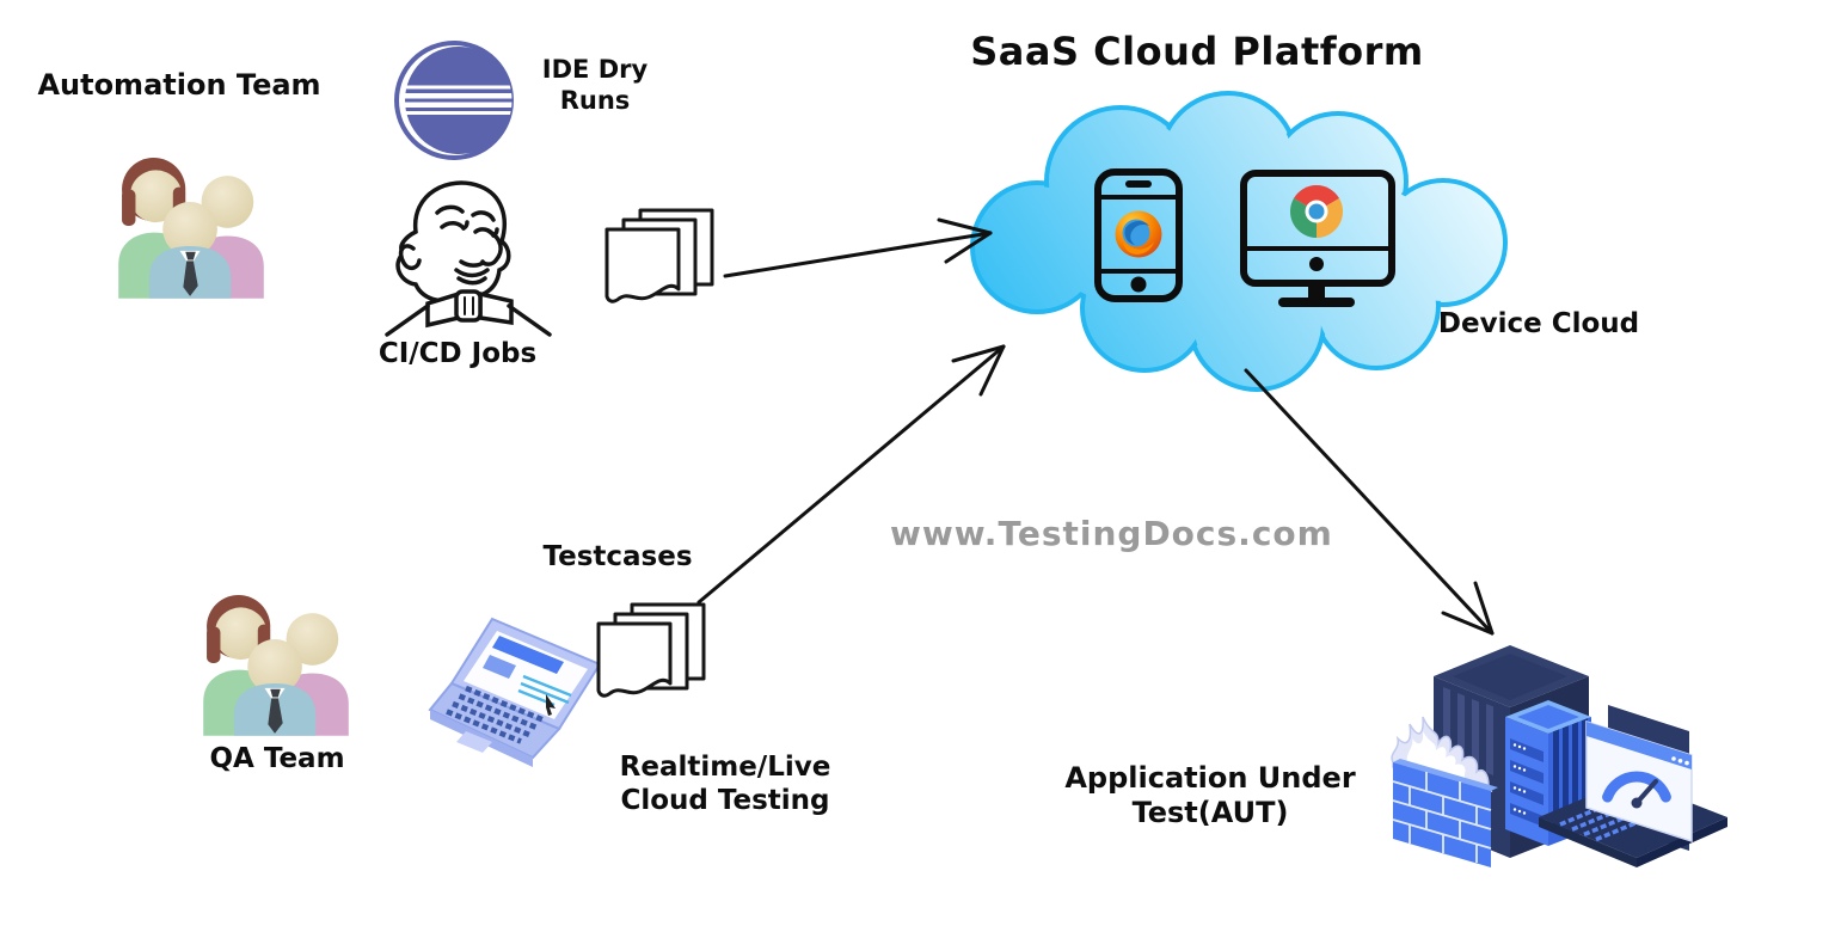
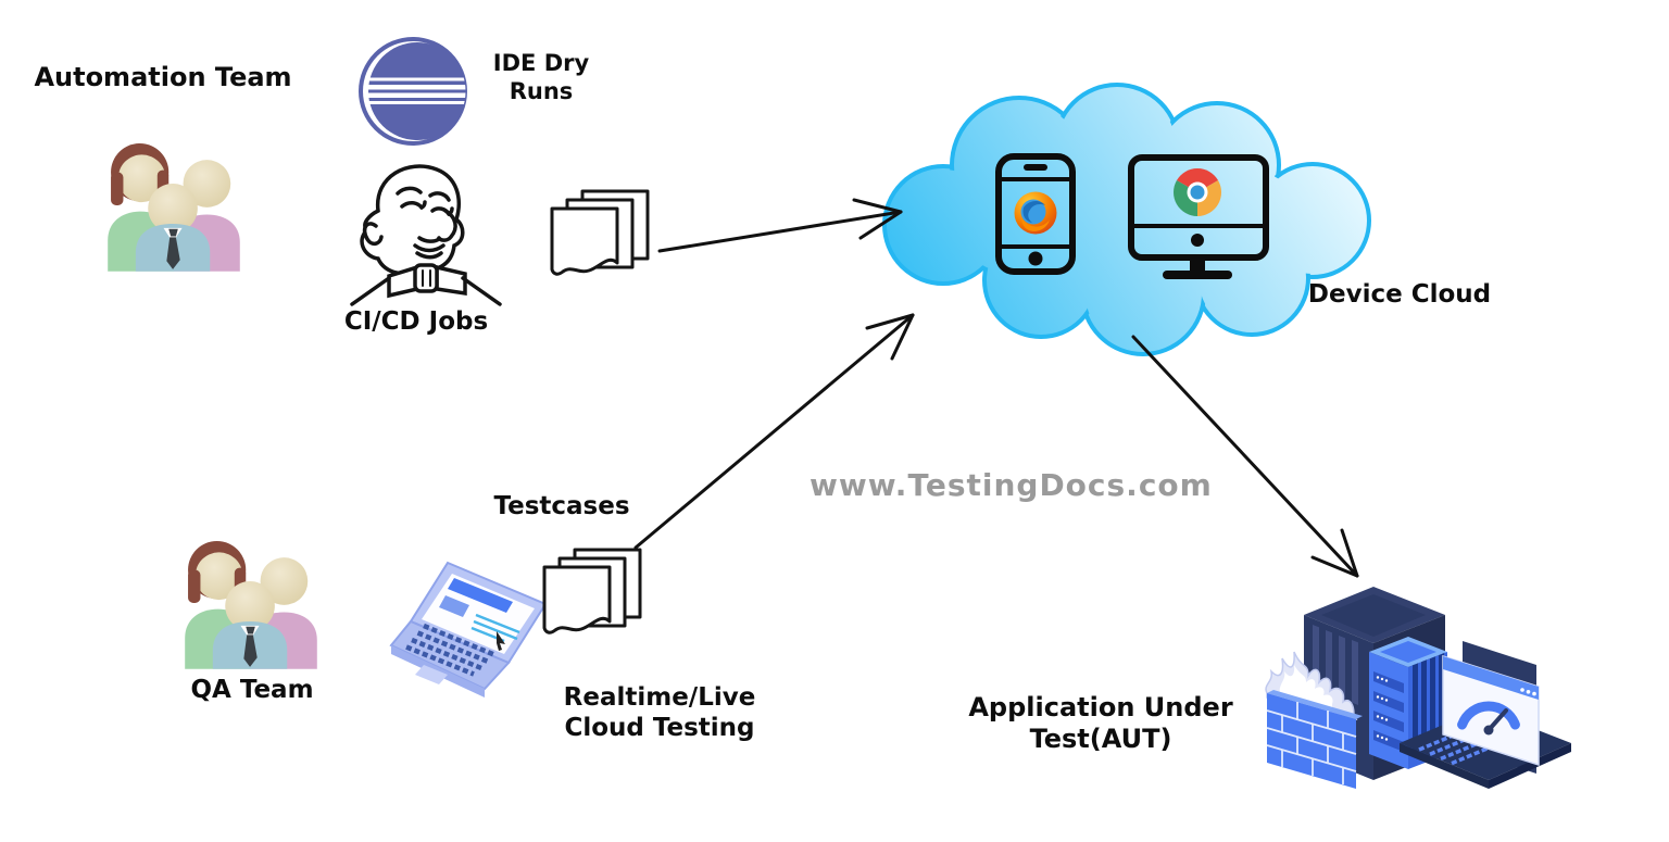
  Automation Team
  IDE Dry
  Runs
  CI/CD Jobs
- SaaS Cloud Platform
  Device Cloud
  www.TestingDocs.com
  QA Team
  Testcases
  Realtime/Live
  Cloud Testing
  Application Under
  Test(AUT)
